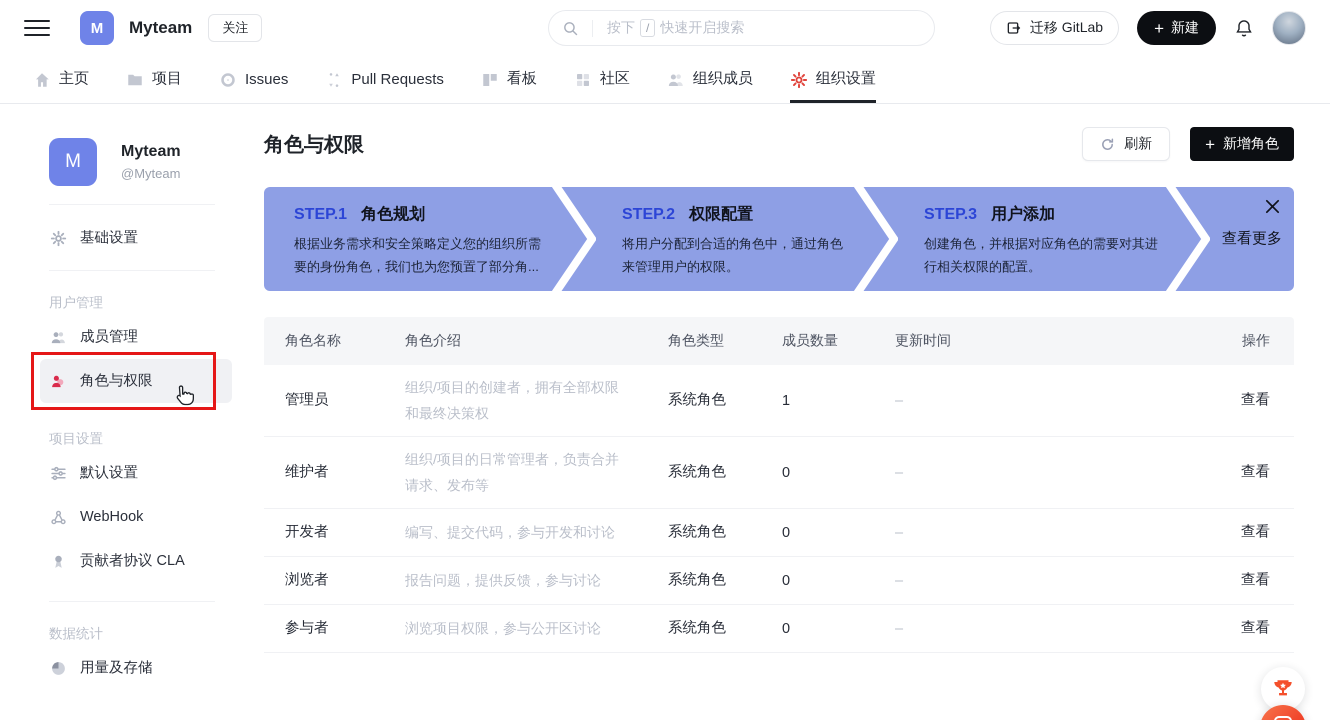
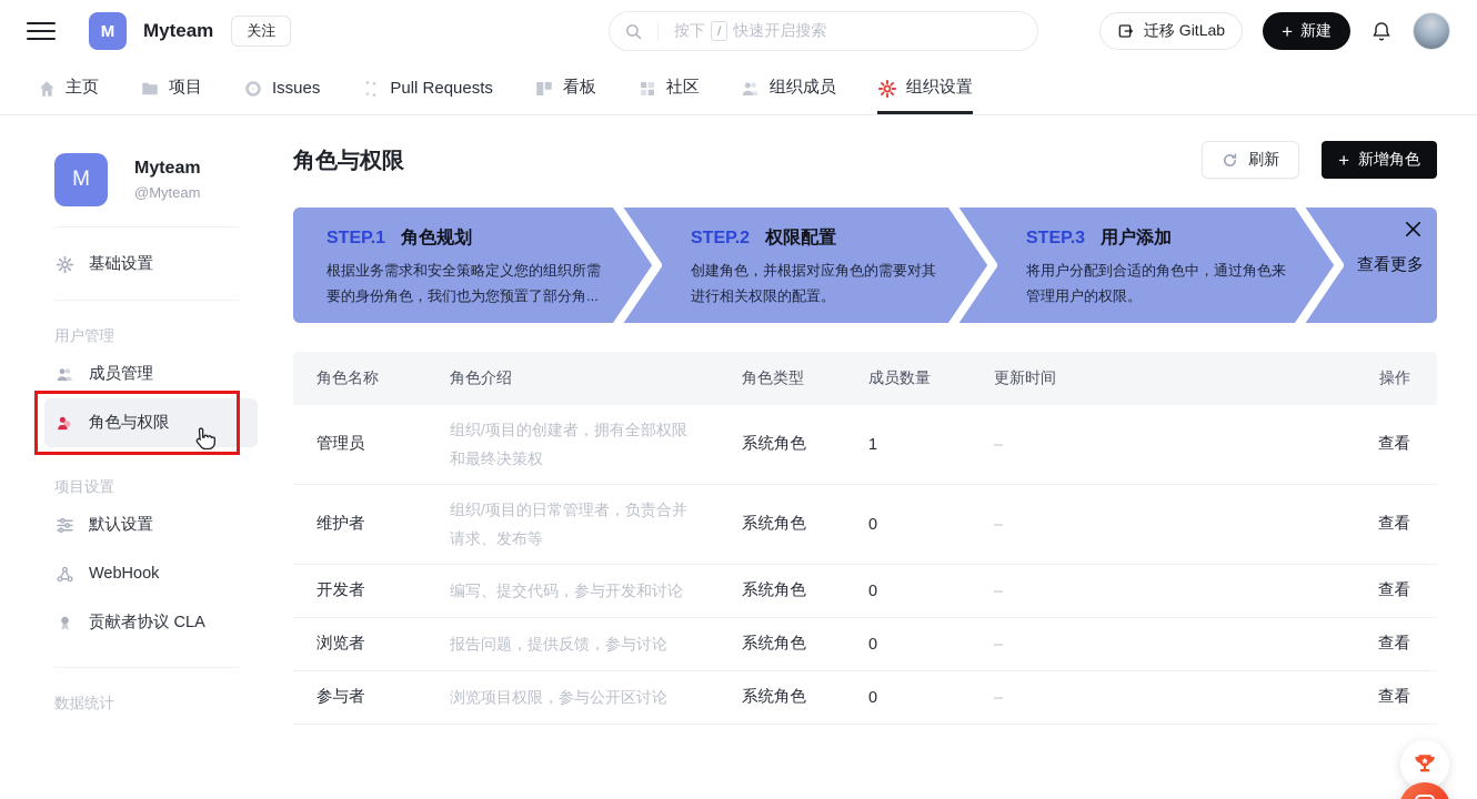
  M
  Myteam
  关注
  按下
  /
  快速开启搜索
  迁移 GitLab
  +
  新建
  主页
  项目
  Issues
  Pull Requests
  看板
  社区
  组织成员
  组织设置
  M
  Myteam
  @Myteam
  基础设置
  用户管理
  成员管理
  角色与权限
  项目设置
  默认设置
  WebHook
  贡献者协议 CLA
  数据统计
- 用量及存储
  角色与权限
  刷新
  +
  新增角色
  STEP.1
  角色规划
  根据业务需求和安全策略定义您的组织所需要的身份角色，我们也为您预置了部分角...
  STEP.2
  权限配置
- 将用户分配到合适的角色中，通过角色来管理用户的权限。
+ 创建角色，并根据对应角色的需要对其进行相关权限的配置。
  STEP.3
  用户添加
- 创建角色，并根据对应角色的需要对其进行相关权限的配置。
+ 将用户分配到合适的角色中，通过角色来管理用户的权限。
  查看更多
  角色名称
  角色介绍
  角色类型
  成员数量
  更新时间
  操作
  管理员
  组织/项目的创建者，拥有全部权限和最终决策权
  系统角色
  1
  –
  查看
  维护者
  组织/项目的日常管理者，负责合并请求、发布等
  系统角色
  0
  –
  查看
  开发者
  编写、提交代码，参与开发和讨论
  系统角色
  0
  –
  查看
  浏览者
  报告问题，提供反馈，参与讨论
  系统角色
  0
  –
  查看
  参与者
  浏览项目权限，参与公开区讨论
  系统角色
  0
  –
  查看
